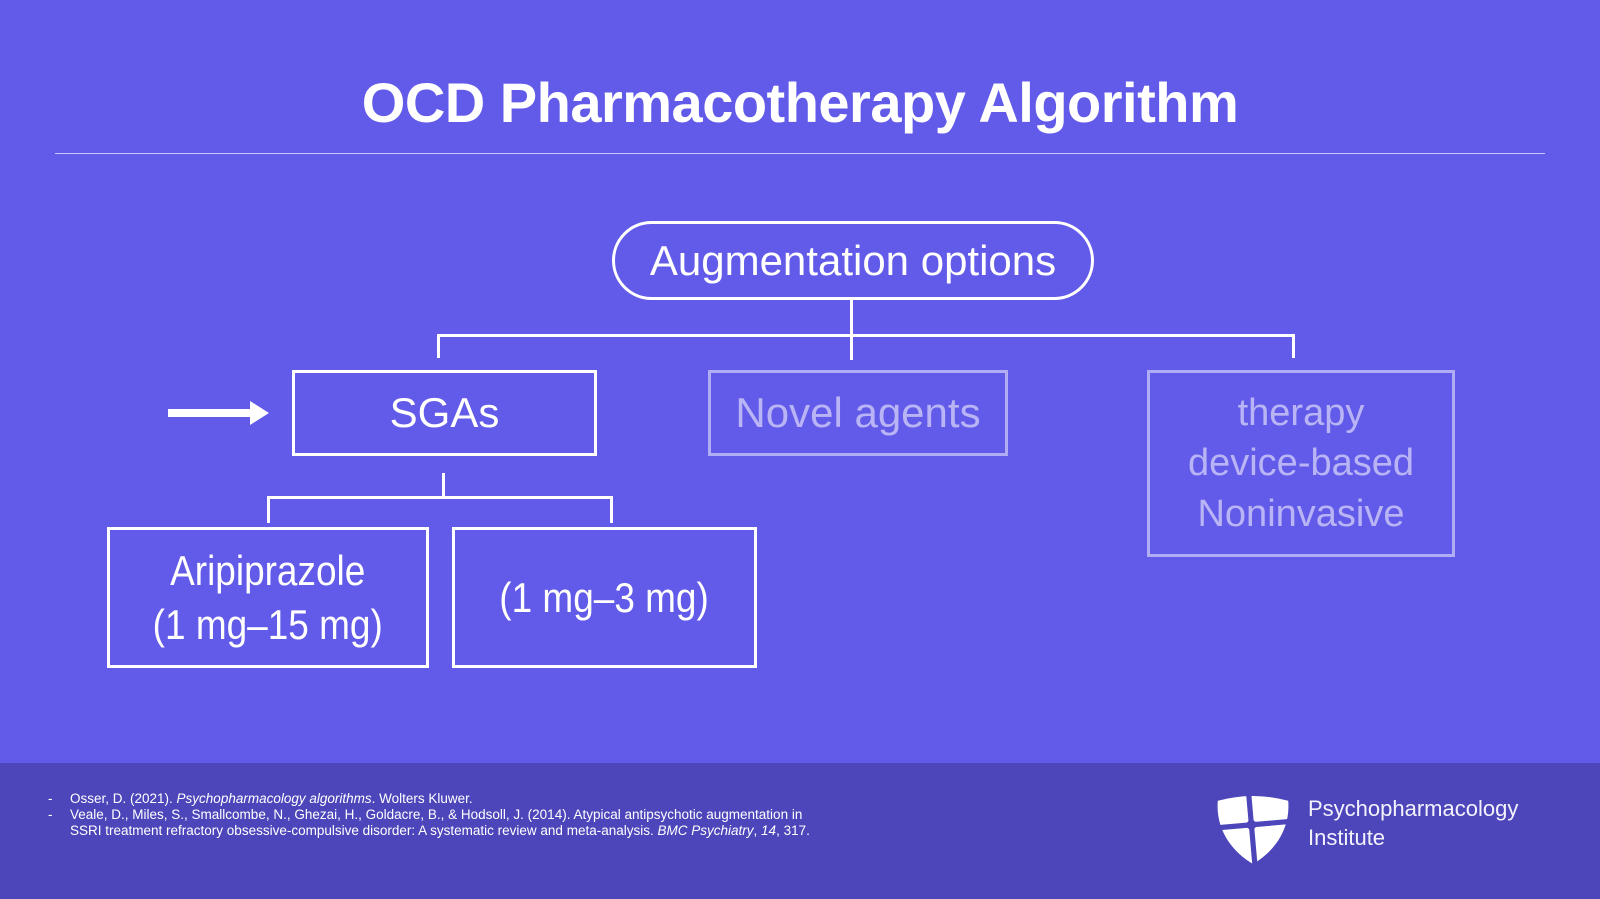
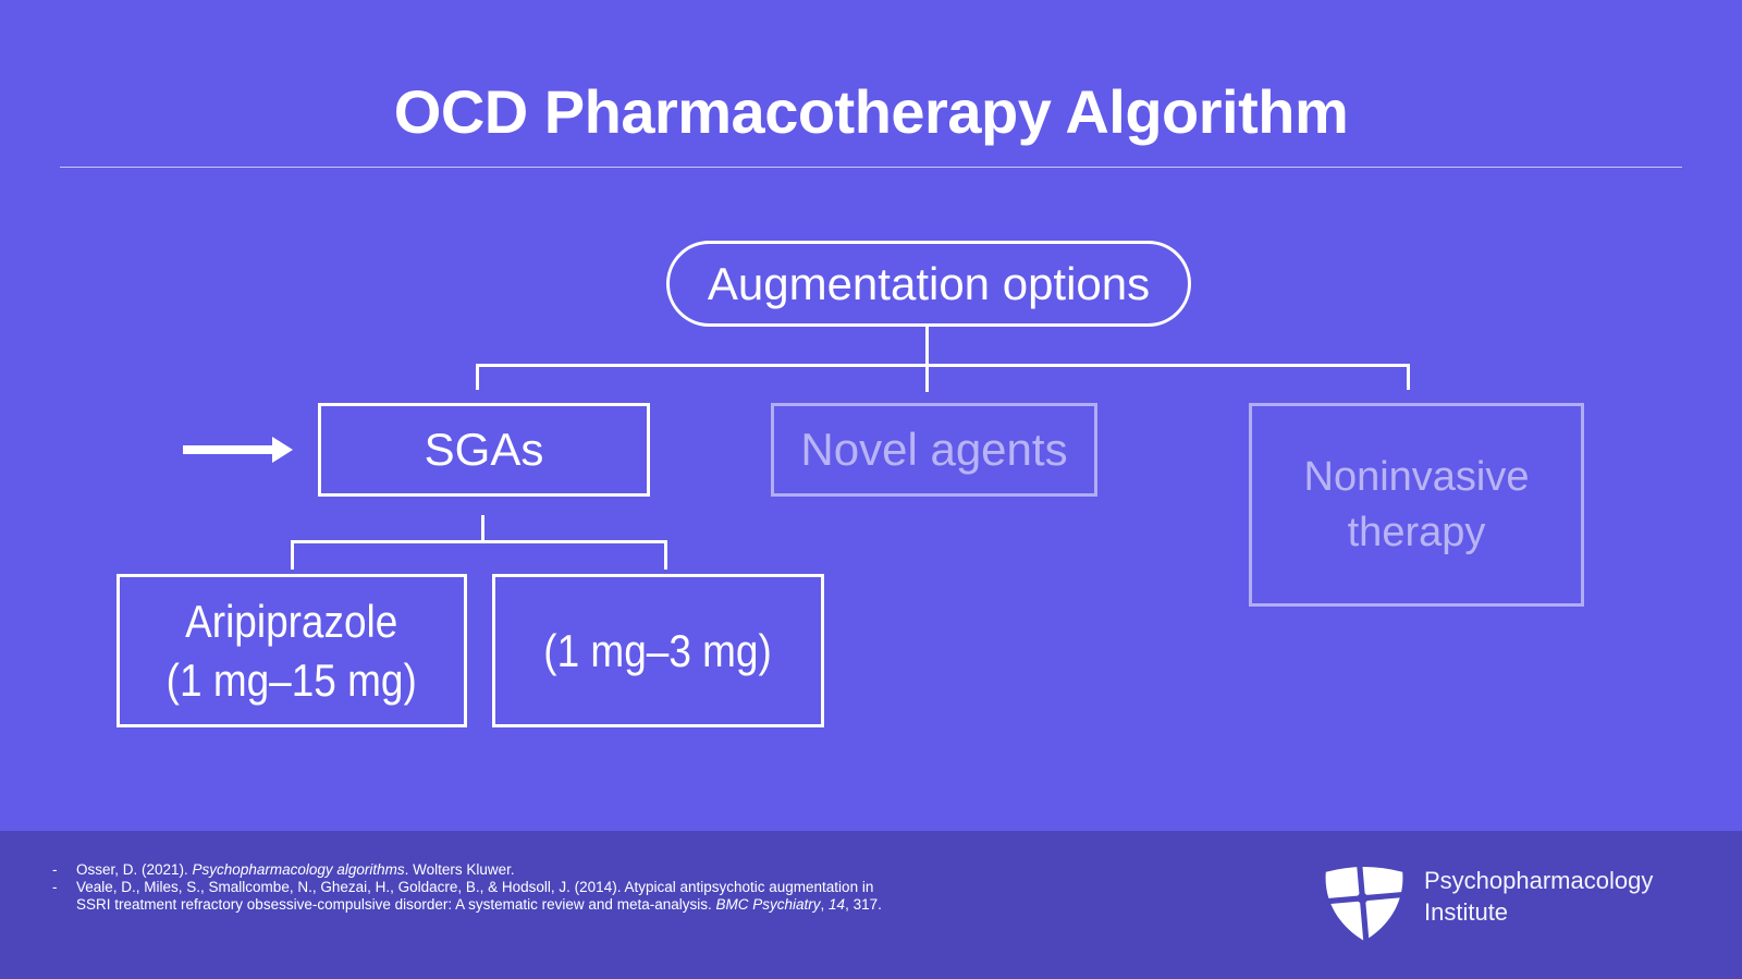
  OCD Pharmacotherapy Algorithm
  Augmentation options
  SGAs
  Novel agents
- therapy
+ Noninvasive
- device-based
- Noninvasive
+ therapy
  Aripiprazole
  (1 mg–15 mg)
  (1 mg–3 mg)
  -
  Osser, D. (2021). Psychopharmacology algorithms. Wolters Kluwer.
  -
  Veale, D., Miles, S., Smallcombe, N., Ghezai, H., Goldacre, B., & Hodsoll, J. (2014). Atypical antipsychotic augmentation in
  SSRI treatment refractory obsessive-compulsive disorder: A systematic review and meta-analysis. BMC Psychiatry, 14, 317.
  Psychopharmacology
  Institute
